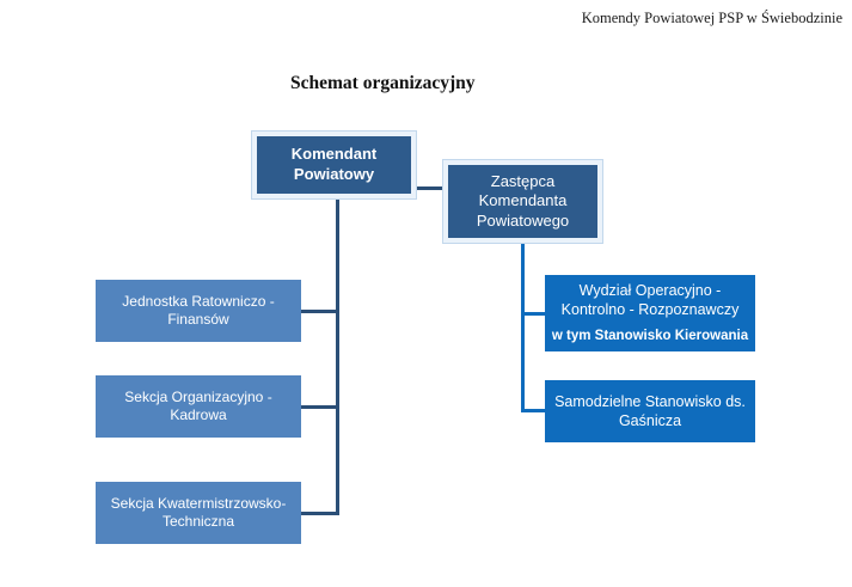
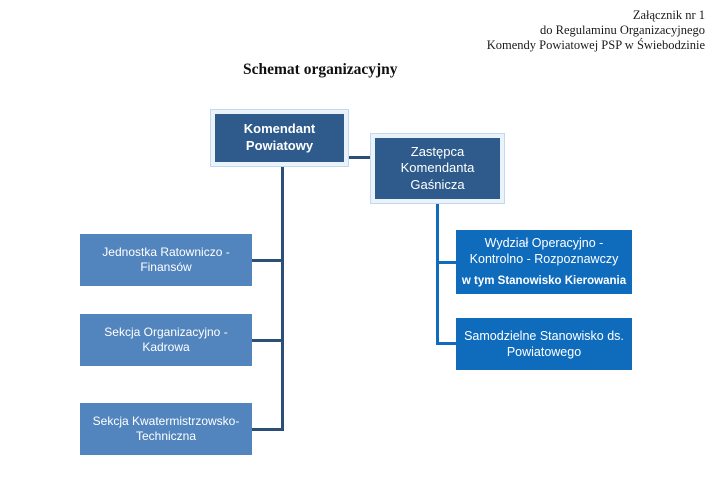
+ Załącznik nr 1
+ do Regulaminu Organizacyjnego
  Komendy Powiatowej PSP w Świebodzinie
  Schemat organizacyjny
  Komendant
  Powiatowy
  Zastępca
  Komendanta
- Powiatowego
+ Gaśnicza
  Jednostka Ratowniczo -
  Finansów
  Sekcja Organizacyjno -
  Kadrowa
  Sekcja Kwatermistrzowsko-
  Techniczna
  Wydział Operacyjno -
  Kontrolno - Rozpoznawczy
  w tym Stanowisko Kierowania
  Samodzielne Stanowisko ds.
- Gaśnicza
+ Powiatowego
